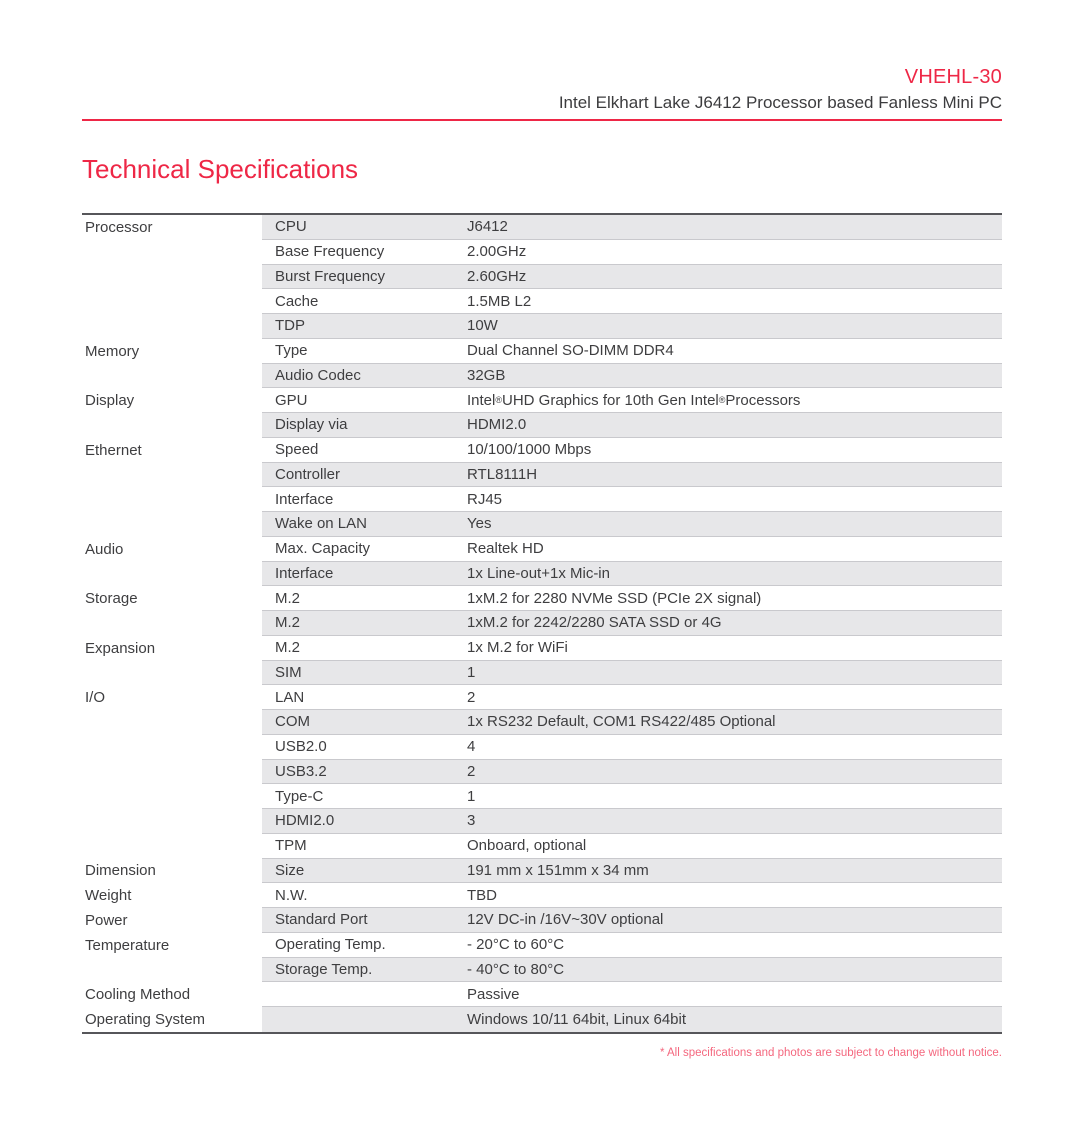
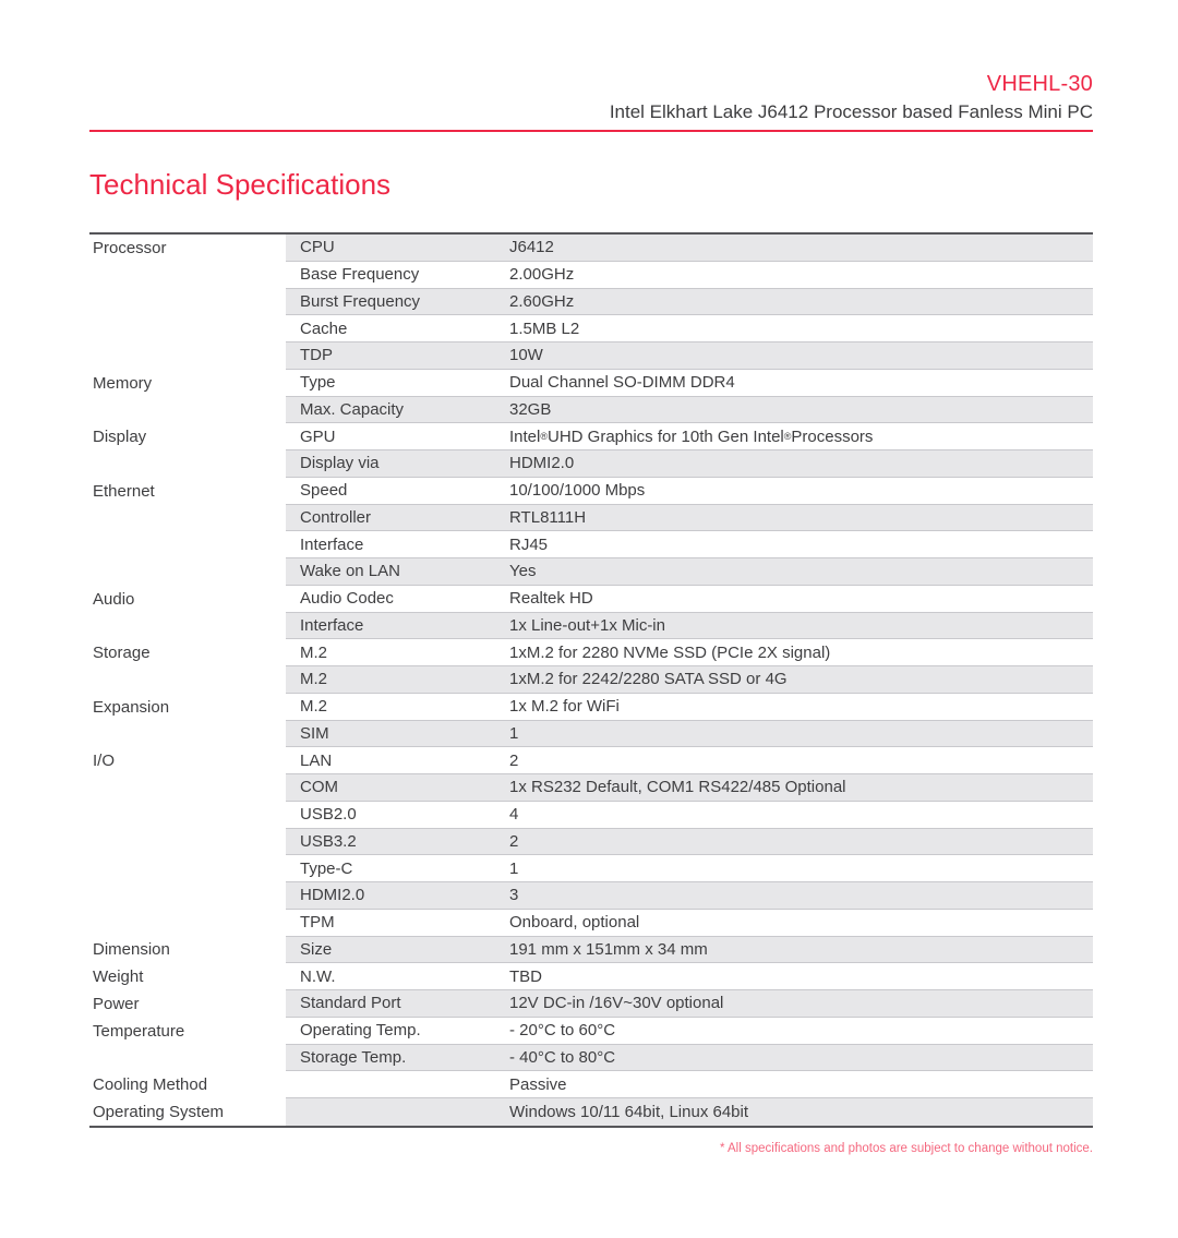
  VHEHL-30
  Intel Elkhart Lake J6412 Processor based Fanless Mini PC
  Technical Specifications
  Processor
  CPU
  J6412
  Base Frequency
  2.00GHz
  Burst Frequency
  2.60GHz
  Cache
  1.5MB L2
  TDP
  10W
  Memory
  Type
  Dual Channel SO-DIMM DDR4
- Audio Codec
+ Max. Capacity
  32GB
  Display
  GPU
  Intel
  ®
  UHD Graphics for 10th Gen Intel
  ®
  Processors
  Display via
  HDMI2.0
  Ethernet
  Speed
  10/100/1000 Mbps
  Controller
  RTL8111H
  Interface
  RJ45
  Wake on LAN
  Yes
  Audio
- Max. Capacity
+ Audio Codec
  Realtek HD
  Interface
  1x Line-out+1x Mic-in
  Storage
  M.2
  1xM.2 for 2280 NVMe SSD (PCIe 2X signal)
  M.2
  1xM.2 for 2242/2280 SATA SSD or 4G
  Expansion
  M.2
  1x M.2 for WiFi
  SIM
  1
  I/O
  LAN
  2
  COM
  1x RS232 Default, COM1 RS422/485 Optional
  USB2.0
  4
  USB3.2
  2
  Type-C
  1
  HDMI2.0
  3
  TPM
  Onboard, optional
  Dimension
  Size
  191 mm x 151mm x 34 mm
  Weight
  N.W.
  TBD
  Power
  Standard Port
  12V DC-in /16V~30V optional
  Temperature
  Operating Temp.
  - 20°C to 60°C
  Storage Temp.
  - 40°C to 80°C
  Cooling Method
  Passive
  Operating System
  Windows 10/11 64bit, Linux 64bit
  * All specifications and photos are subject to change without notice.
